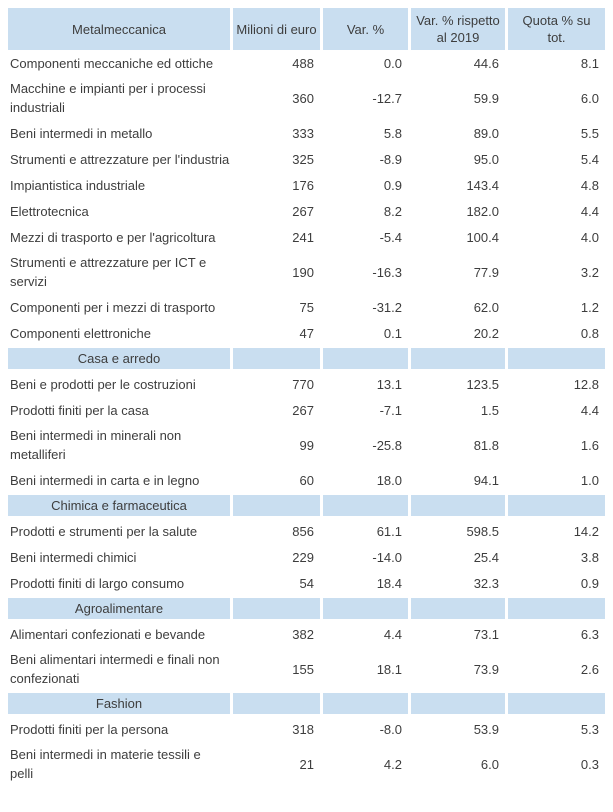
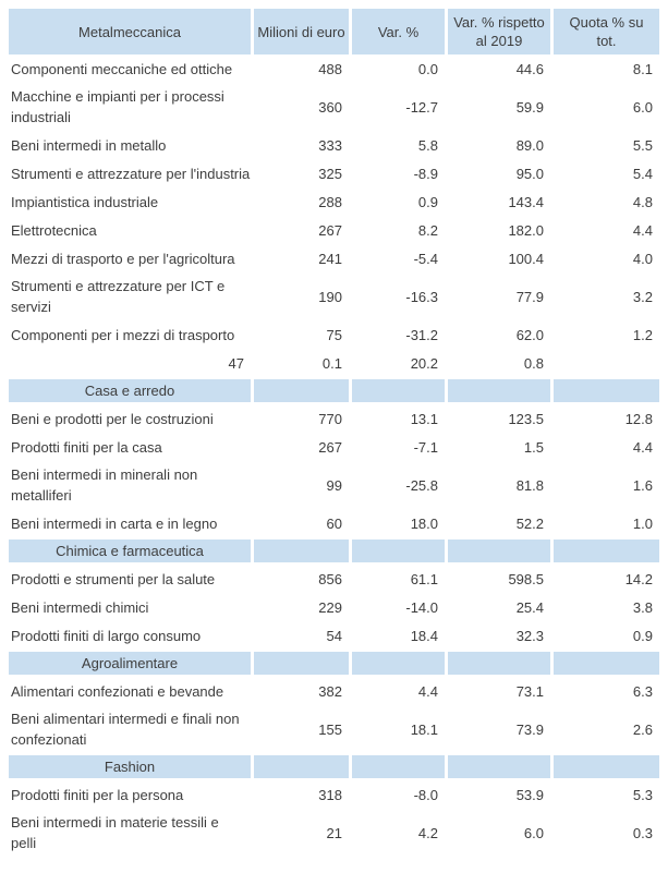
  Metalmeccanica
  Milioni di euro
  Var. %
  Var. % rispetto
  al 2019
  Quota % su
  tot.
  Componenti meccaniche ed ottiche
  488
  0.0
  44.6
  8.1
  Macchine e impianti per i processi
  industriali
  360
  -12.7
  59.9
  6.0
  Beni intermedi in metallo
  333
  5.8
  89.0
  5.5
  Strumenti e attrezzature per l'industria
  325
  -8.9
  95.0
  5.4
  Impiantistica industriale
- 176
+ 288
  0.9
  143.4
  4.8
  Elettrotecnica
  267
  8.2
  182.0
  4.4
  Mezzi di trasporto e per l'agricoltura
  241
  -5.4
  100.4
  4.0
  Strumenti e attrezzature per ICT e
  servizi
  190
  -16.3
  77.9
  3.2
  Componenti per i mezzi di trasporto
  75
  -31.2
  62.0
  1.2
- Componenti elettroniche
  47
  0.1
  20.2
  0.8
  Casa e arredo
  Beni e prodotti per le costruzioni
  770
  13.1
  123.5
  12.8
  Prodotti finiti per la casa
  267
  -7.1
  1.5
  4.4
  Beni intermedi in minerali non
  metalliferi
  99
  -25.8
  81.8
  1.6
  Beni intermedi in carta e in legno
  60
  18.0
- 94.1
+ 52.2
  1.0
  Chimica e farmaceutica
  Prodotti e strumenti per la salute
  856
  61.1
  598.5
  14.2
  Beni intermedi chimici
  229
  -14.0
  25.4
  3.8
  Prodotti finiti di largo consumo
  54
  18.4
  32.3
  0.9
  Agroalimentare
  Alimentari confezionati e bevande
  382
  4.4
  73.1
  6.3
  Beni alimentari intermedi e finali non
  confezionati
  155
  18.1
  73.9
  2.6
  Fashion
  Prodotti finiti per la persona
  318
  -8.0
  53.9
  5.3
  Beni intermedi in materie tessili e
  pelli
  21
  4.2
  6.0
  0.3
